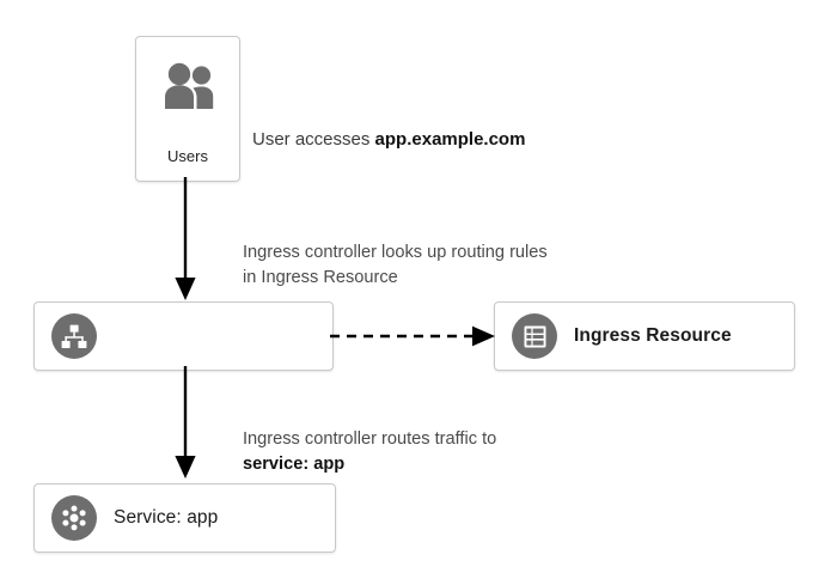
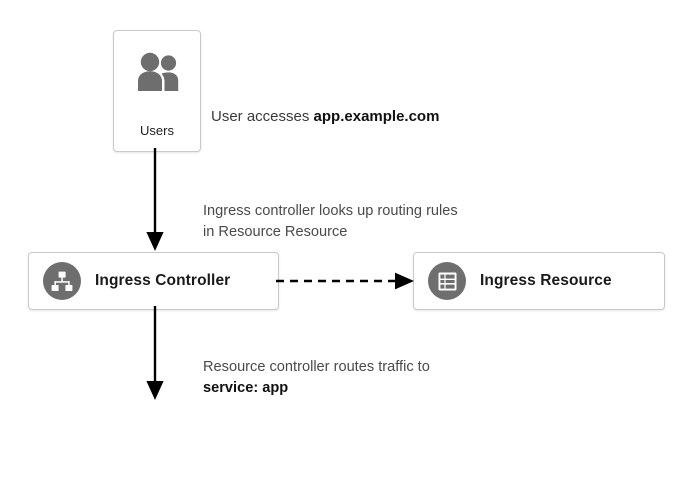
  Users
+ Ingress Controller
  Ingress Resource
- Service: app
  User accesses app.example.com
- Ingress controller looks up routing rules in Ingress Resource
+ Ingress controller looks up routing rules in Resource Resource
- Ingress controller routes traffic to service: app
+ Resource controller routes traffic to service: app
